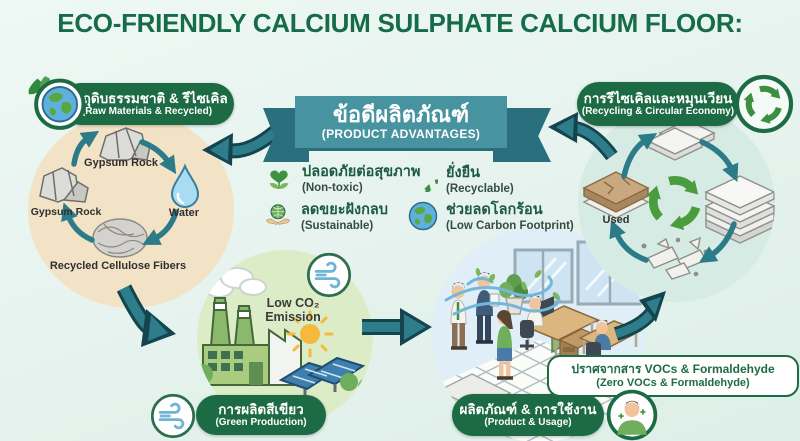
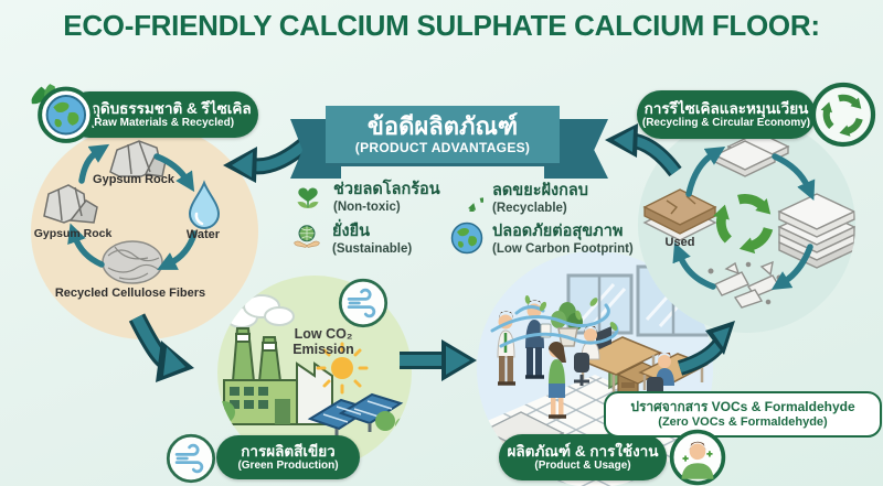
  ECO-FRIENDLY CALCIUM SULPHATE CALCIUM FLOOR:
  Gypsum Rock
  Water
  Recycled Cellulose Fibers
  Gypsum Rock
  Low CO₂ Emission
  Used
  ข้อดีผลิตภัณฑ์
  (PRODUCT ADVANTAGES)
- ปลอดภัยต่อสุขภาพ
+ ช่วยลดโลกร้อน
  (Non-toxic)
- ยั่งยืน
+ ลดขยะฝังกลบ
  (Recyclable)
- ลดขยะฝังกลบ
+ ยั่งยืน
  (Sustainable)
- ช่วยลดโลกร้อน
+ ปลอดภัยต่อสุขภาพ
  (Low Carbon Footprint)
  ถุดิบธรรมชาติ & รีไซเคิล
  Raw Materials & Recycled)
  การรีไซเคิลและหมุนเวียน
  (Recycling & Circular Economy)
  การผลิตสีเขียว
  (Green Production)
  ผลิตภัณฑ์ & การใช้งาน
  (Product & Usage)
  ปราศจากสาร VOCs & Formaldehyde
  (Zero VOCs & Formaldehyde)
